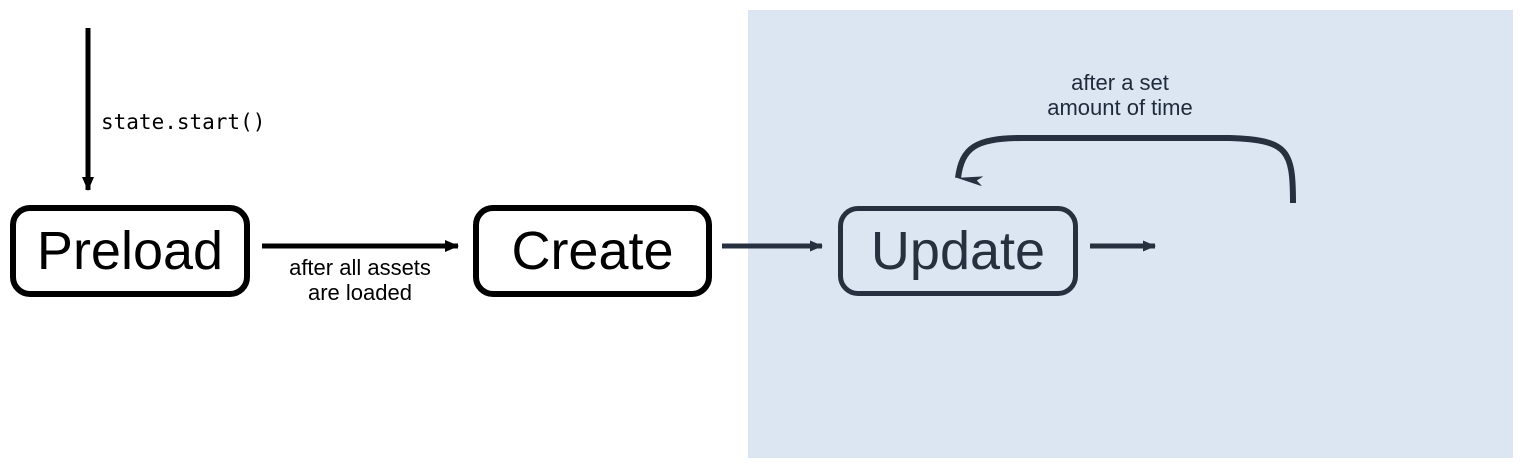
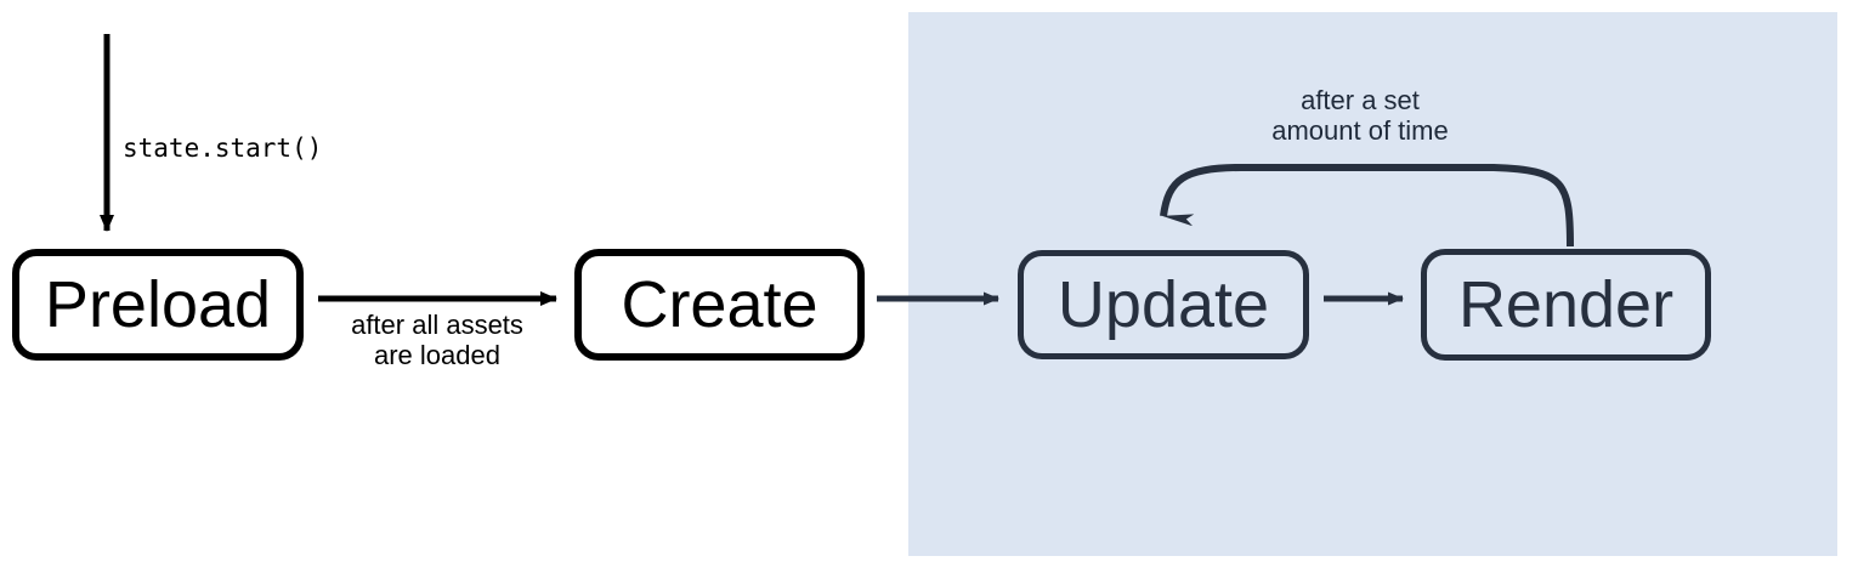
  Preload
  Create
  Update
+ Render
  state.start()
  after all assets
  are loaded
  after a set
  amount of time
